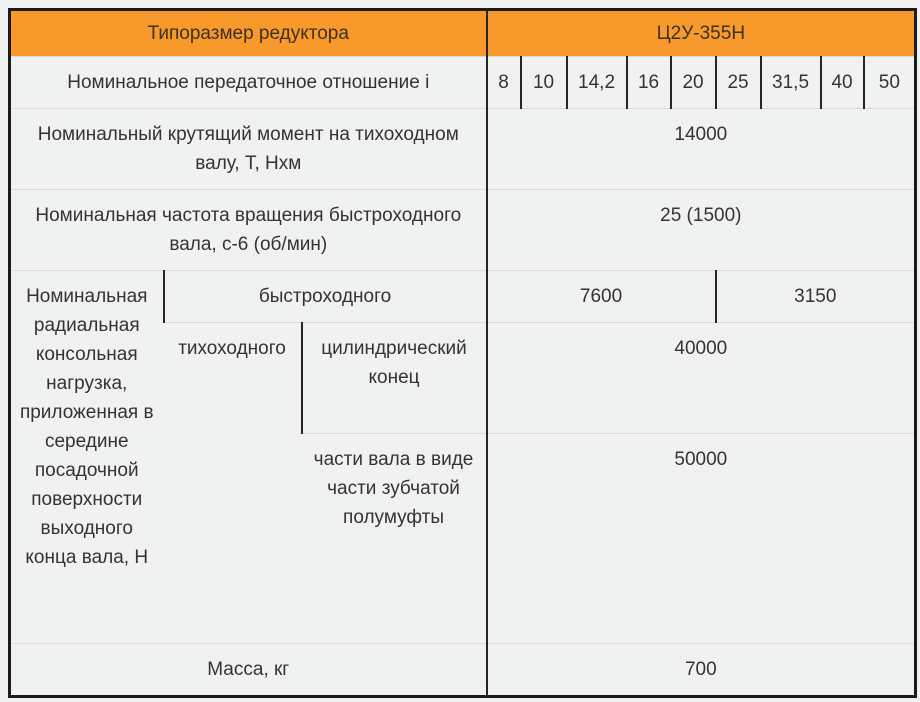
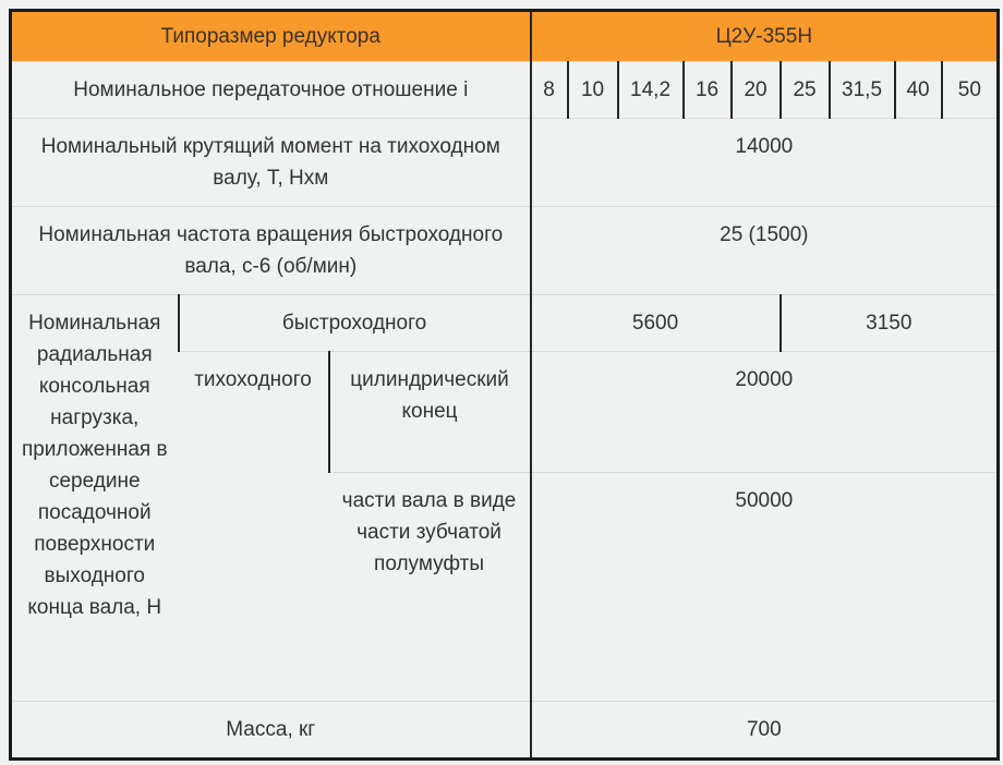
  Типоразмер редуктора	Ц2У-355Н
  Номинальное передаточное отношение i	8	10	14,2	16	20	25	31,5	40	50
  Номинальный крутящий момент на тихоходном валу, Т, Нхм	14000
  Номинальная частота вращения быстроходного вала, с-6 (об/мин)	25 (1500)
- Номинальная радиальная консольная нагрузка, приложенная в середине посадочной поверхности выходного конца вала, Н	быстроходного	7600	3150
+ Номинальная радиальная консольная нагрузка, приложенная в середине посадочной поверхности выходного конца вала, Н	быстроходного	5600	3150
- тихоходного	цилиндрический конец	40000
+ тихоходного	цилиндрический конец	20000
  части вала в виде части зубчатой полумуфты	50000
  Масса, кг	700
